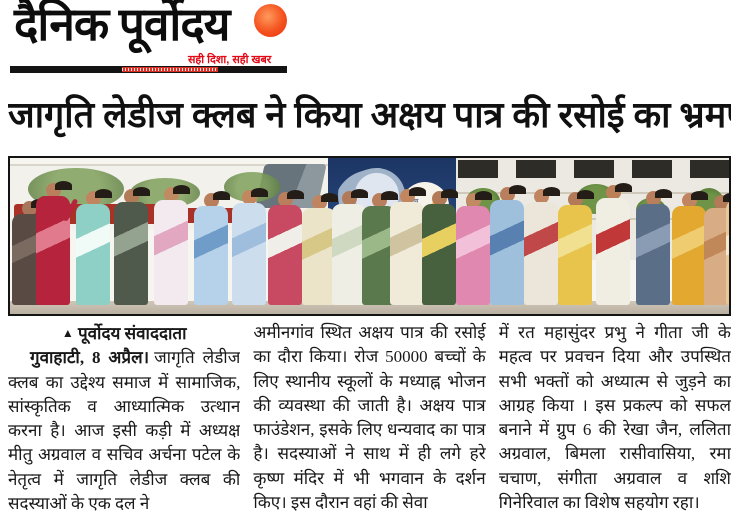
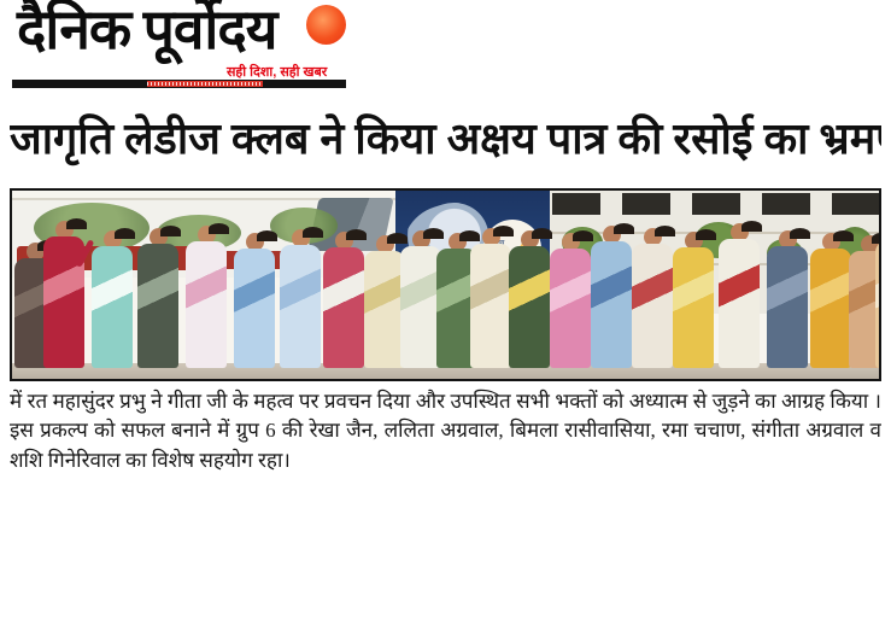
  दैनिक पूर्वोदय
  सही दिशा, सही खबर
  जागृति लेडीज क्लब ने किया अक्षय पात्र की रसोई का भ्रम
- ▲ पूर्वोदय संवाददाता
- गुवाहाटी, 8 अप्रैल। जागृति लेडीज क्लब का उद्देश्य समाज में सामाजिक, सांस्कृतिक व आध्यात्मिक उत्थान करना है। आज इसी कड़ी में अध्यक्ष मीतु अग्रवाल व सचिव अर्चना पटेल के नेतृत्व में जागृति लेडीज क्लब की सदस्याओं के एक दल ने
- अमीनगांव स्थित अक्षय पात्र की रसोई का दौरा किया। रोज 50000 बच्चों के लिए स्थानीय स्कूलों के मध्याह्न भोजन की व्यवस्था की जाती है। अक्षय पात्र फाउंडेशन, इसके लिए धन्यवाद का पात्र है। सदस्याओं ने साथ में ही लगे हरे कृष्ण मंदिर में भी भगवान के दर्शन किए। इस दौरान वहां की सेवा
  में रत महासुंदर प्रभु ने गीता जी के महत्व पर प्रवचन दिया और उपस्थित सभी भक्तों को अध्यात्म से जुड़ने का आग्रह किया । इस प्रकल्प को सफल बनाने में ग्रुप 6 की रेखा जैन, ललिता अग्रवाल, बिमला रासीवासिया, रमा चचाण, संगीता अग्रवाल व शशि गिनेरिवाल का विशेष सहयोग रहा।
